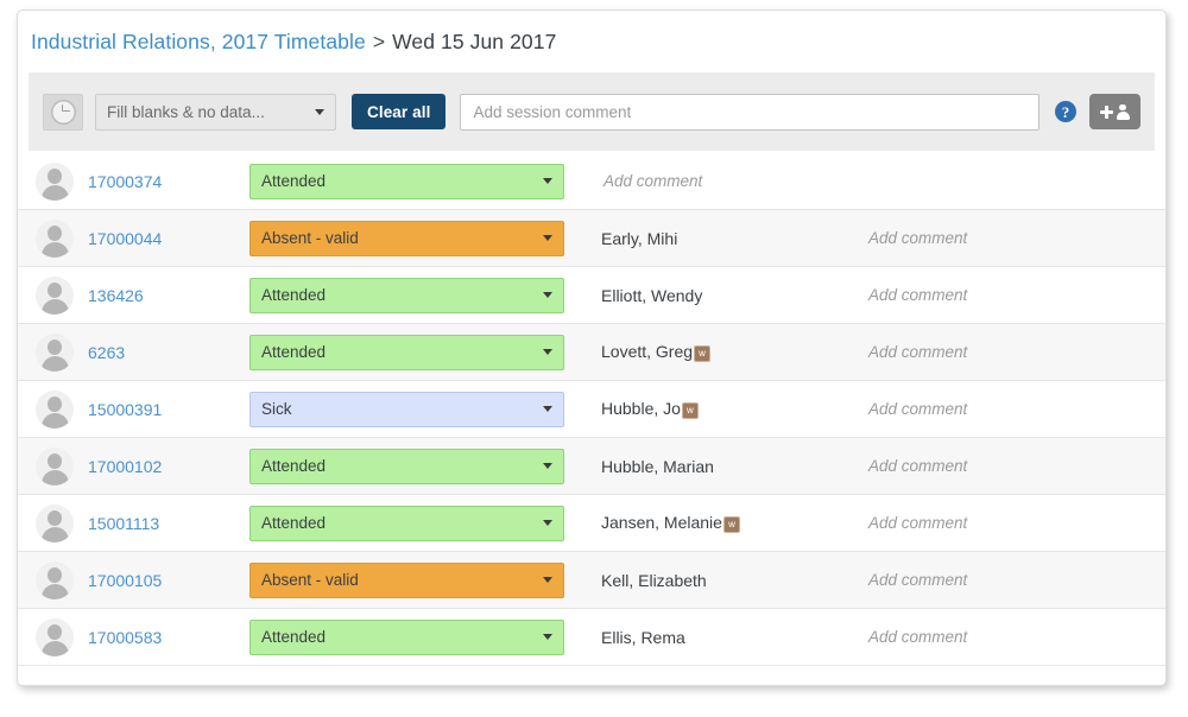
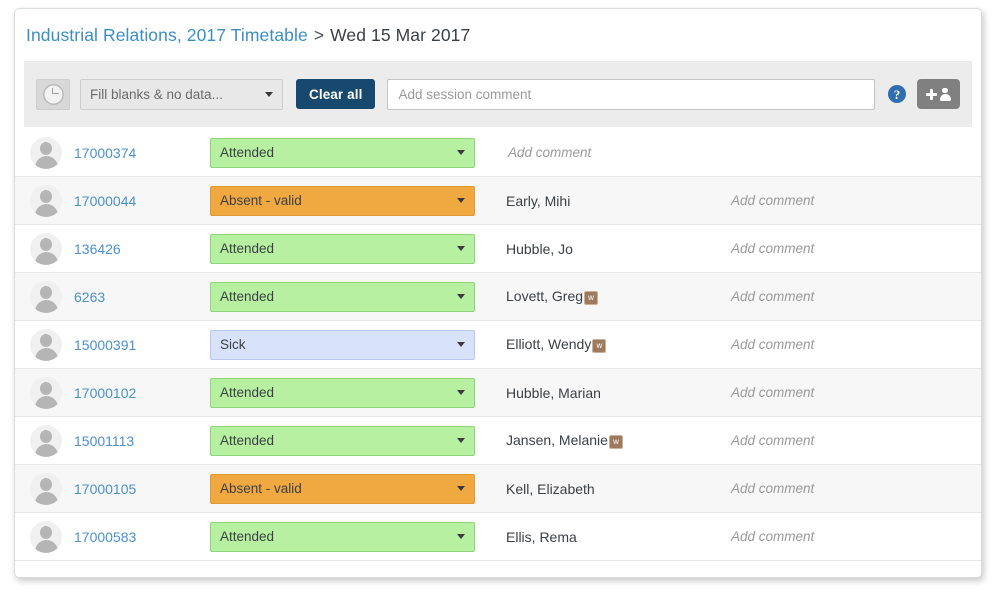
  Industrial Relations, 2017 Timetable
  >
- Wed 15 Jun 2017
+ Wed 15 Mar 2017
  Fill blanks & no data...
  Clear all
  Add session comment
  ?
  17000374
  Attended
  Add comment
  17000044
  Absent - valid
  Early, Mihi
  Add comment
  136426
  Attended
- Elliott, Wendy
+ Hubble, Jo
  Add comment
  6263
  Attended
  Lovett, Greg w
  Add comment
  15000391
  Sick
- Hubble, Jo w
+ Elliott, Wendy w
  Add comment
  17000102
  Attended
  Hubble, Marian
  Add comment
  15001113
  Attended
  Jansen, Melanie w
  Add comment
  17000105
  Absent - valid
  Kell, Elizabeth
  Add comment
  17000583
  Attended
  Ellis, Rema
  Add comment
